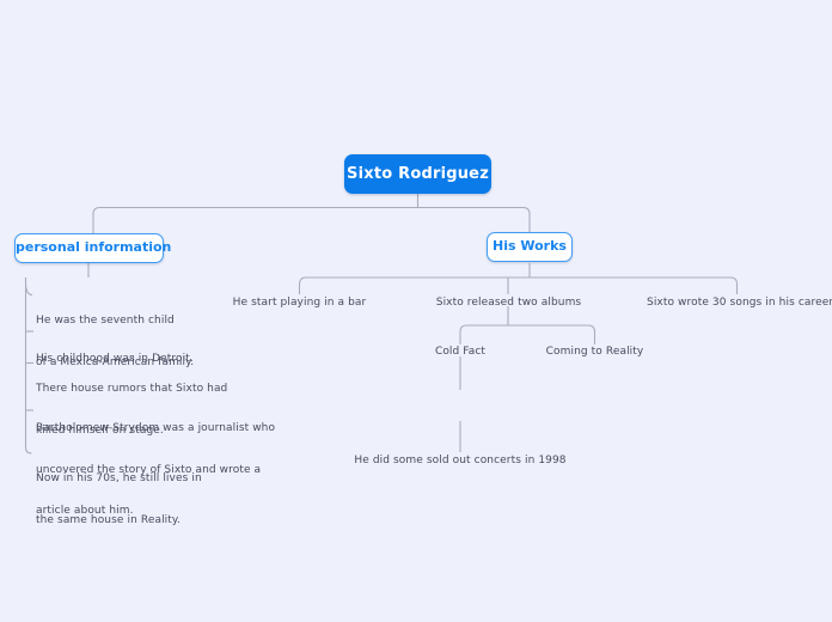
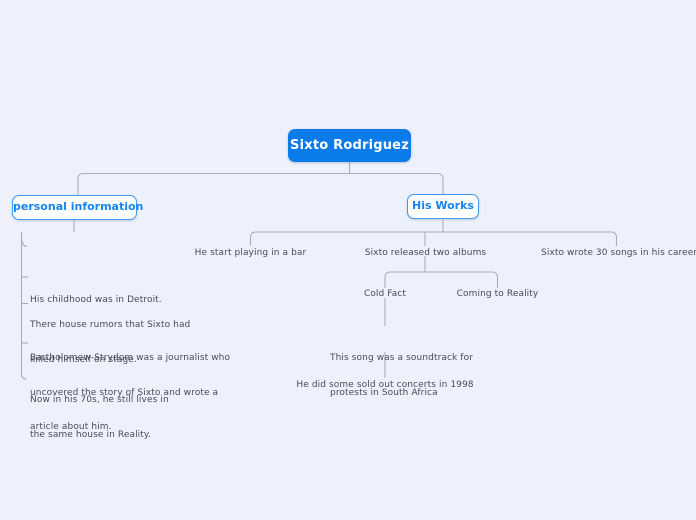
  Sixto Rodriguez
  personal information
  His Works
- He was the seventh child
- of a Mexica-American family.
  His childhood was in Detroit.
  There house rumors that Sixto had
  killed himself on stage.
  Bartholomew-Strydom was a journalist who
  uncovered the story of Sixto and wrote a
  article about him.
  Now in his 70s, he still lives in
  the same house in Reality.
  He start playing in a bar
  Sixto released two albums
  Sixto wrote 30 songs in his career
  Cold Fact
  Coming to Reality
+ This song was a soundtrack for
+ protests in South Africa
  He did some sold out concerts in 1998
